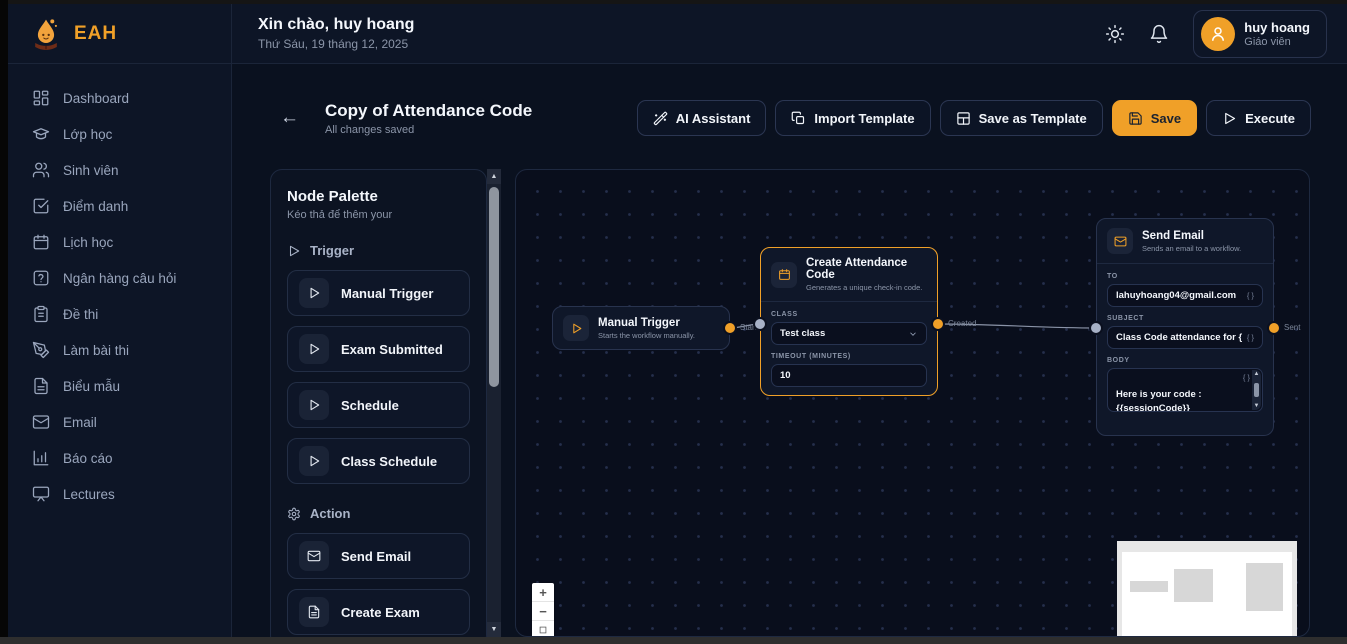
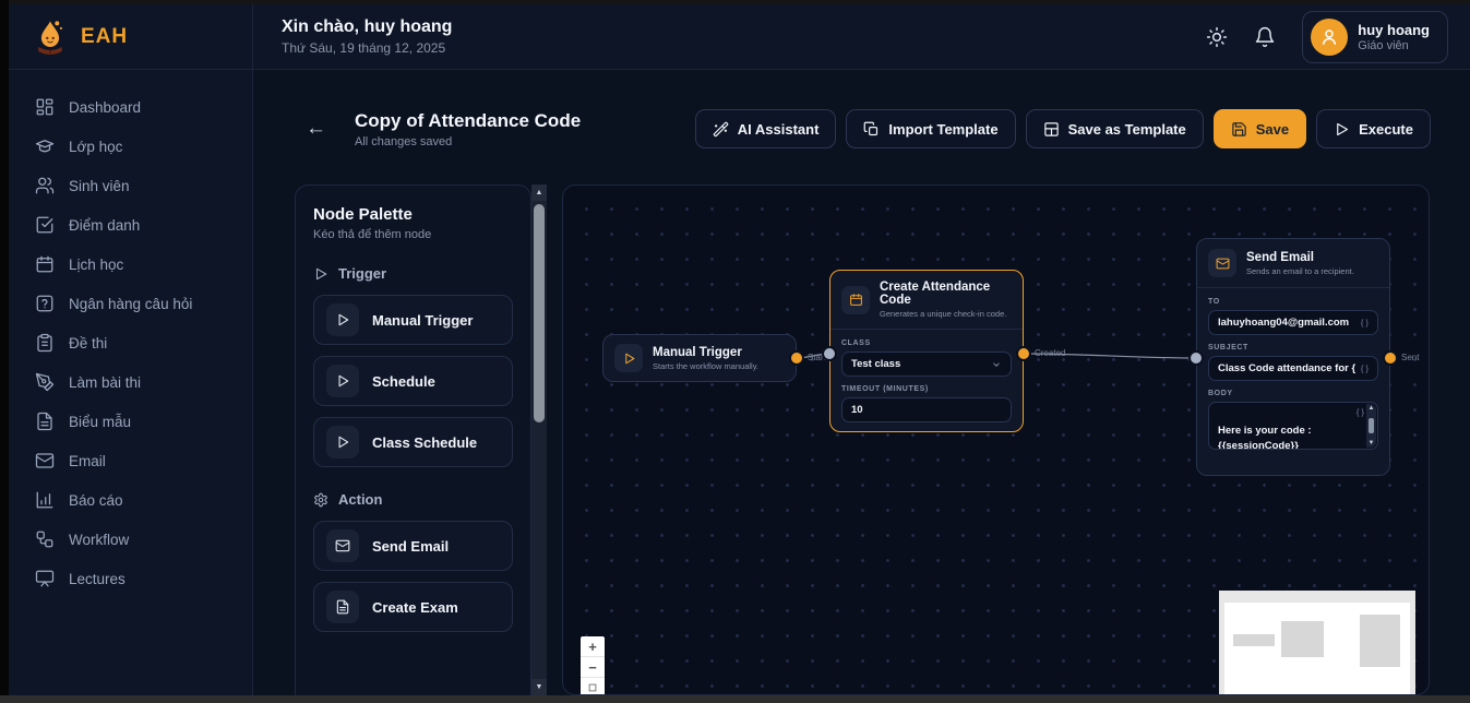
  EAH
  Xin chào, huy hoang
  Thứ Sáu, 19 tháng 12, 2025
  huy hoang
  Giáo viên
  Dashboard
  Lớp học
  Sinh viên
  Điểm danh
  Lịch học
  Ngân hàng câu hỏi
  Đề thi
  Làm bài thi
  Biểu mẫu
  Email
  Báo cáo
+ Workflow
  Lectures
  ←
  Copy of Attendance Code
  All changes saved
  AI Assistant
  Import Template
  Save as Template
  Save
  Execute
  Node Palette
- Kéo thả để thêm your
+ Kéo thả để thêm node
  Trigger
  Manual Trigger
- Exam Submitted
  Schedule
  Class Schedule
  Action
  Send Email
  Create Exam
  Manual Trigger
  Starts the workflow manually.
  Star
  Create Attendance Code
  Generates a unique check-in code.
  Test class
  10
  Created
  Send Email
- Sends an email to a workflow.
+ Sends an email to a recipient.
  lahuyhoang04@gmail.com
  { }
  Class Code attendance for {
  { }
  Here is your code :
  {{sessionCode}}
  { }
  Sent
  +
  −
